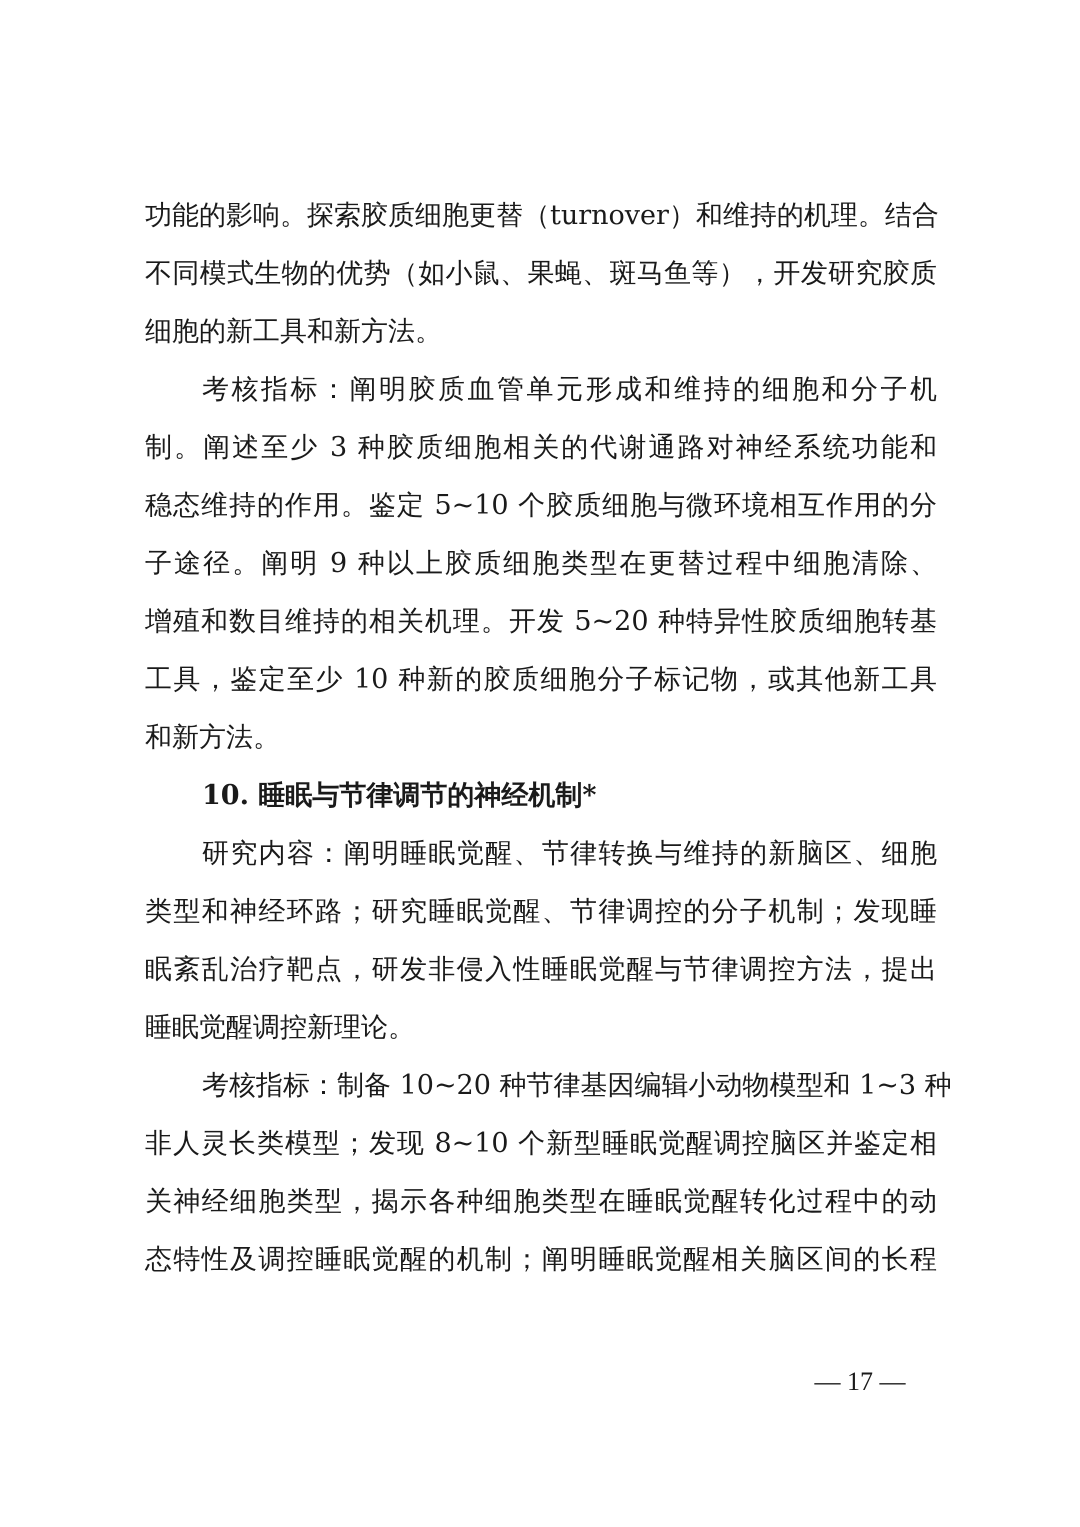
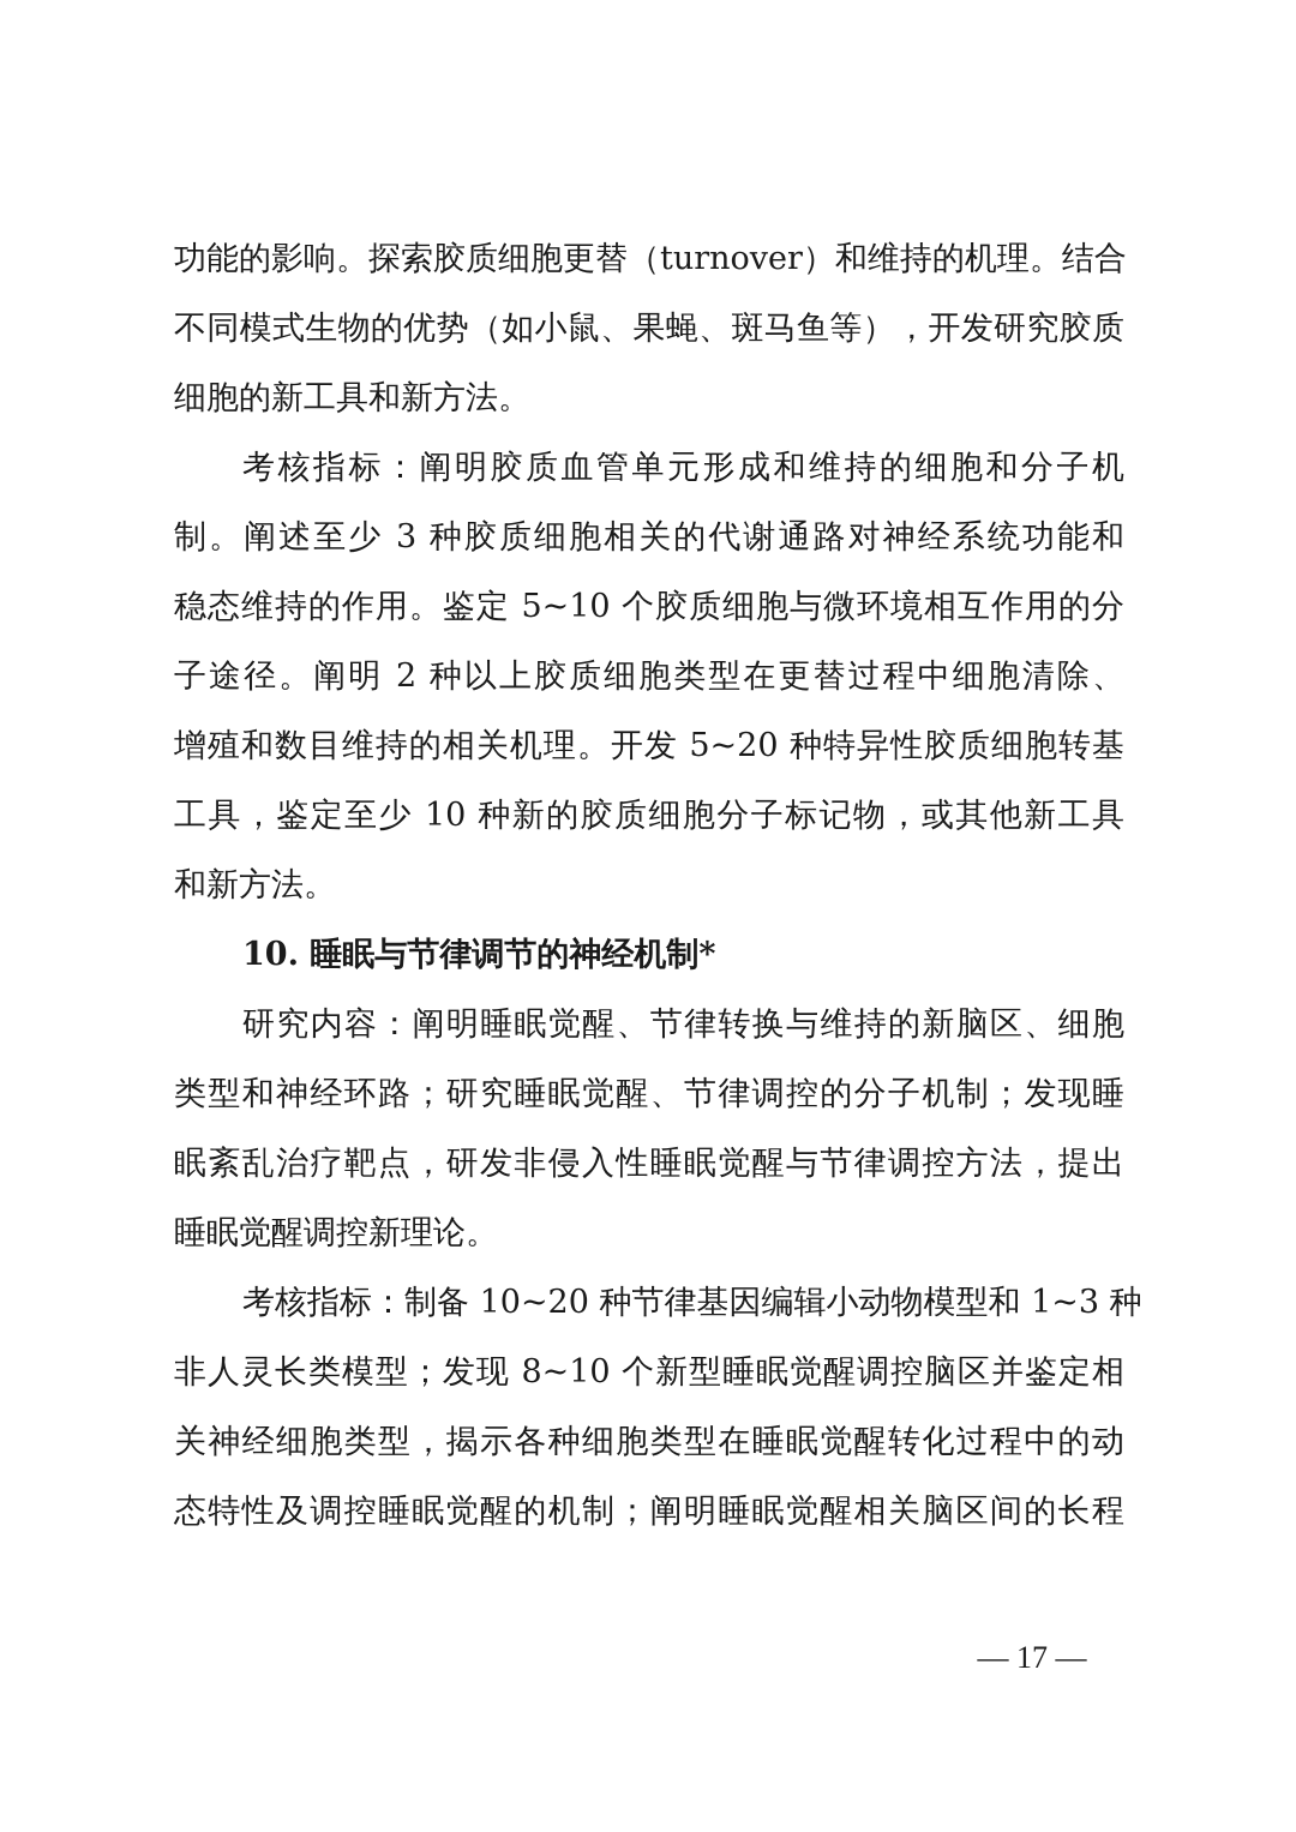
  功能的影响。探索胶质细胞更替（turnover）和维持的机理。结合
  不同模式生物的优势（如小鼠、果蝇、斑马鱼等），开发研究胶质
  细胞的新工具和新方法。
  考核指标：阐明胶质血管单元形成和维持的细胞和分子机
  制。阐述至少 3 种胶质细胞相关的代谢通路对神经系统功能和
  稳态维持的作用。鉴定 5~10 个胶质细胞与微环境相互作用的分
- 子途径。阐明 9 种以上胶质细胞类型在更替过程中细胞清除、
+ 子途径。阐明 2 种以上胶质细胞类型在更替过程中细胞清除、
  增殖和数目维持的相关机理。开发 5~20 种特异性胶质细胞转基
  工具，鉴定至少 10 种新的胶质细胞分子标记物，或其他新工具
  和新方法。
  10. 睡眠与节律调节的神经机制*
  研究内容：阐明睡眠觉醒、节律转换与维持的新脑区、细胞
  类型和神经环路；研究睡眠觉醒、节律调控的分子机制；发现睡
  眠紊乱治疗靶点，研发非侵入性睡眠觉醒与节律调控方法，提出
  睡眠觉醒调控新理论。
  考核指标：制备 10~20 种节律基因编辑小动物模型和 1~3 种
  非人灵长类模型；发现 8~10 个新型睡眠觉醒调控脑区并鉴定相
  关神经细胞类型，揭示各种细胞类型在睡眠觉醒转化过程中的动
  态特性及调控睡眠觉醒的机制；阐明睡眠觉醒相关脑区间的长程
  — 17 —
